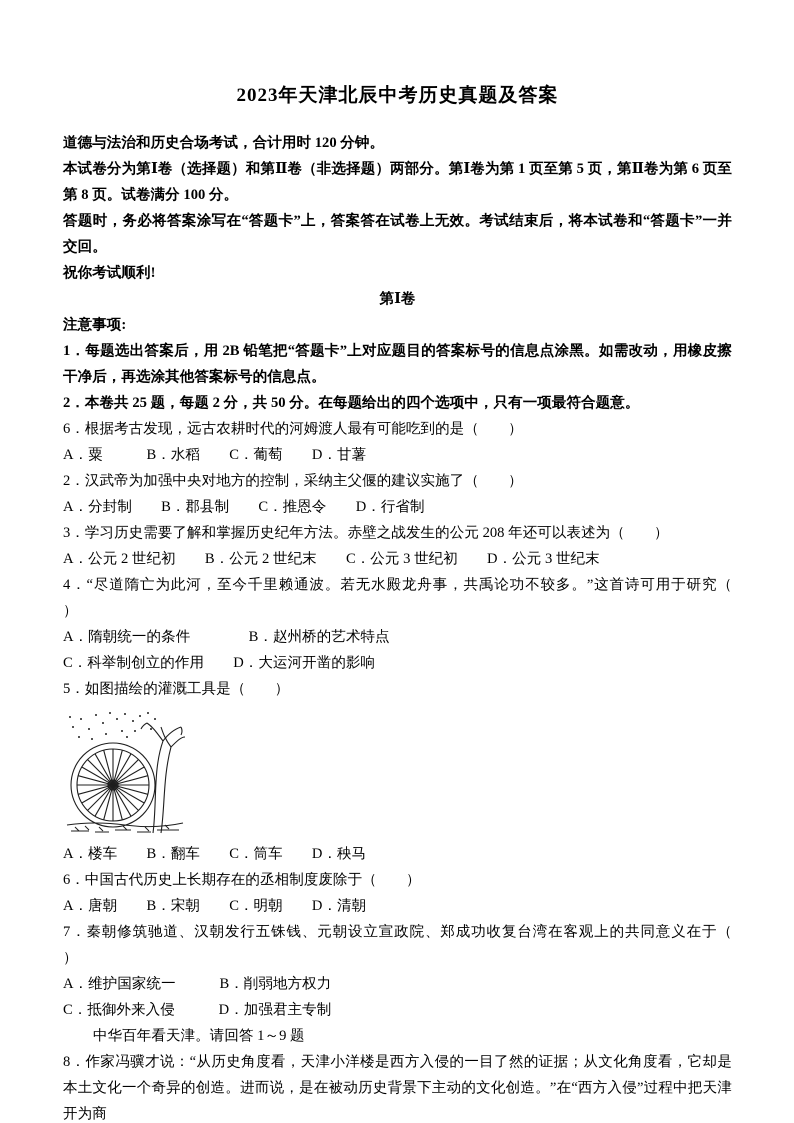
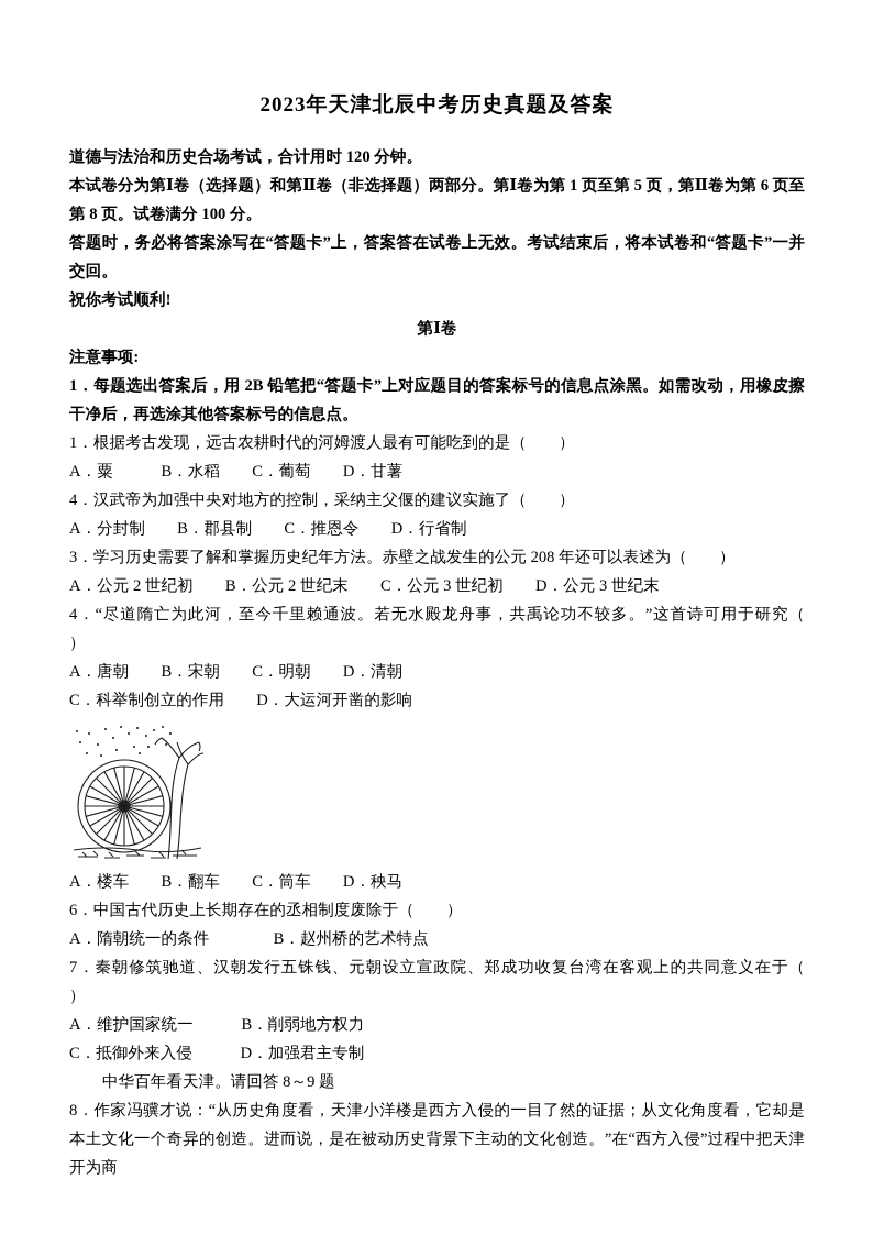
  2023年天津北辰中考历史真题及答案
  道德与法治和历史合场考试，合计用时 120 分钟。
  本试卷分为第Ⅰ卷（选择题）和第Ⅱ卷（非选择题）两部分。第Ⅰ卷为第 1 页至第 5 页，第Ⅱ卷为第 6 页至第 8 页。试卷满分 100 分。
  答题时，务必将答案涂写在“答题卡”上，答案答在试卷上无效。考试结束后，将本试卷和“答题卡”一并交回。
  祝你考试顺利!
  第Ⅰ卷
  注意事项:
  1．每题选出答案后，用 2B 铅笔把“答题卡”上对应题目的答案标号的信息点涂黑。如需改动，用橡皮擦干净后，再选涂其他答案标号的信息点。
- 2．本卷共 25 题，每题 2 分，共 50 分。在每题给出的四个选项中，只有一项最符合题意。
- 6．根据考古发现，远古农耕时代的河姆渡人最有可能吃到的是（ ）
+ 1．根据考古发现，远古农耕时代的河姆渡人最有可能吃到的是（ ）
  A．粟 B．水稻 C．葡萄 D．甘薯
- 2．汉武帝为加强中央对地方的控制，采纳主父偃的建议实施了（ ）
+ 4．汉武帝为加强中央对地方的控制，采纳主父偃的建议实施了（ ）
  A．分封制 B．郡县制 C．推恩令 D．行省制
  3．学习历史需要了解和掌握历史纪年方法。赤壁之战发生的公元 208 年还可以表述为（ ）
  A．公元 2 世纪初 B．公元 2 世纪末 C．公元 3 世纪初 D．公元 3 世纪末
  4．“尽道隋亡为此河，至今千里赖通波。若无水殿龙舟事，共禹论功不较多。”这首诗可用于研究（ ）
- A．隋朝统一的条件 B．赵州桥的艺术特点
+ A．唐朝 B．宋朝 C．明朝 D．清朝
  C．科举制创立的作用 D．大运河开凿的影响
- 5．如图描绘的灌溉工具是（ ）
  A．楼车 B．翻车 C．筒车 D．秧马
  6．中国古代历史上长期存在的丞相制度废除于（ ）
- A．唐朝 B．宋朝 C．明朝 D．清朝
+ A．隋朝统一的条件 B．赵州桥的艺术特点
  7．秦朝修筑驰道、汉朝发行五铢钱、元朝设立宣政院、郑成功收复台湾在客观上的共同意义在于（ ）
  A．维护国家统一 B．削弱地方权力
  C．抵御外来入侵 D．加强君主专制
- 中华百年看天津。请回答 1～9 题
+ 中华百年看天津。请回答 8～9 题
  8．作家冯骥才说：“从历史角度看，天津小洋楼是西方入侵的一目了然的证据；从文化角度看，它却是本土文化一个奇异的创造。进而说，是在被动历史背景下主动的文化创造。”在“西方入侵”过程中把天津开为商
